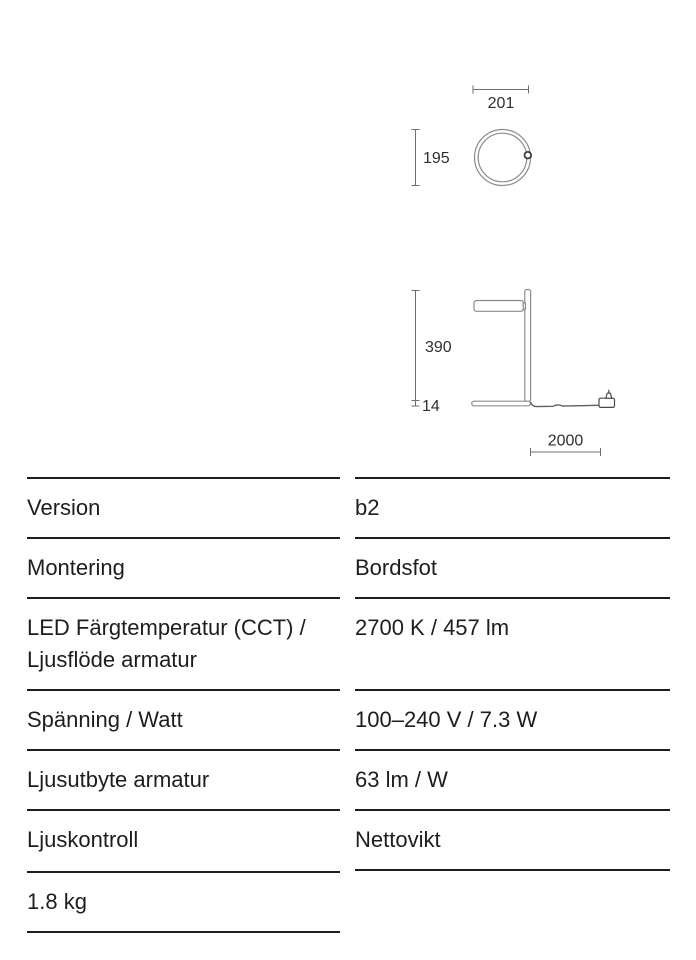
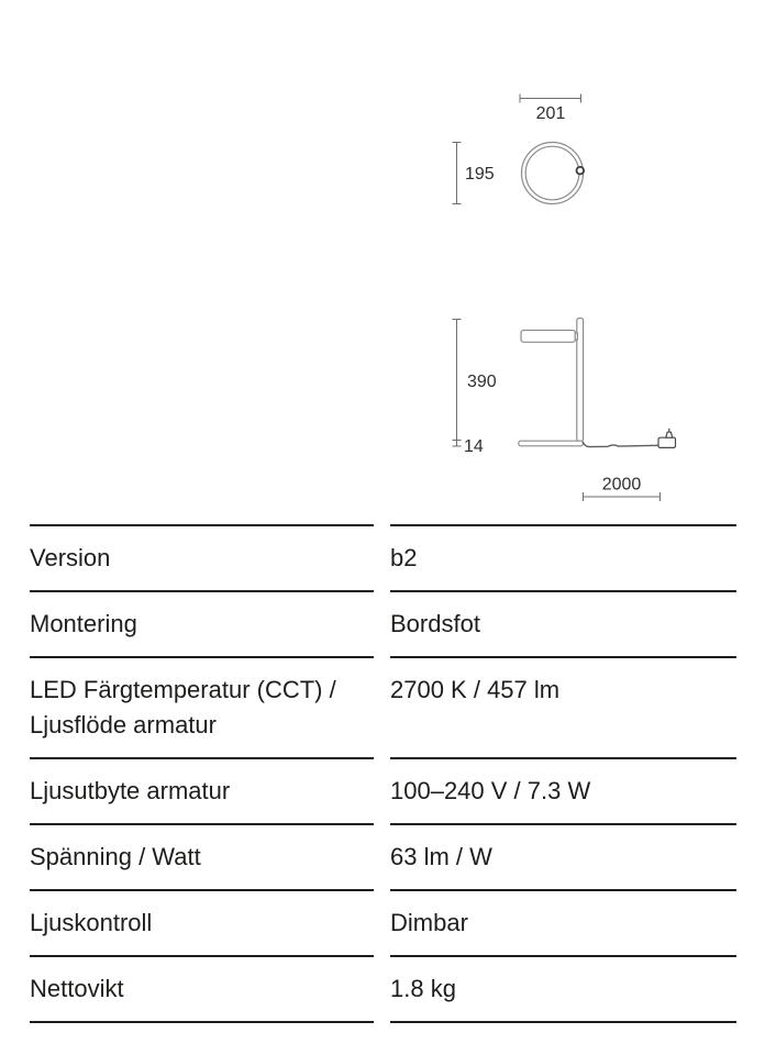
  201
  195
  390
  14
  2000
  Version
  b2
  Montering
  Bordsfot
  LED Färgtemperatur (CCT) / Ljusflöde armatur
  2700 K / 457 lm
- Spänning / Watt
+ Ljusutbyte armatur
  100–240 V / 7.3 W
- Ljusutbyte armatur
+ Spänning / Watt
  63 lm / W
  Ljuskontroll
+ Dimbar
  Nettovikt
  1.8 kg
